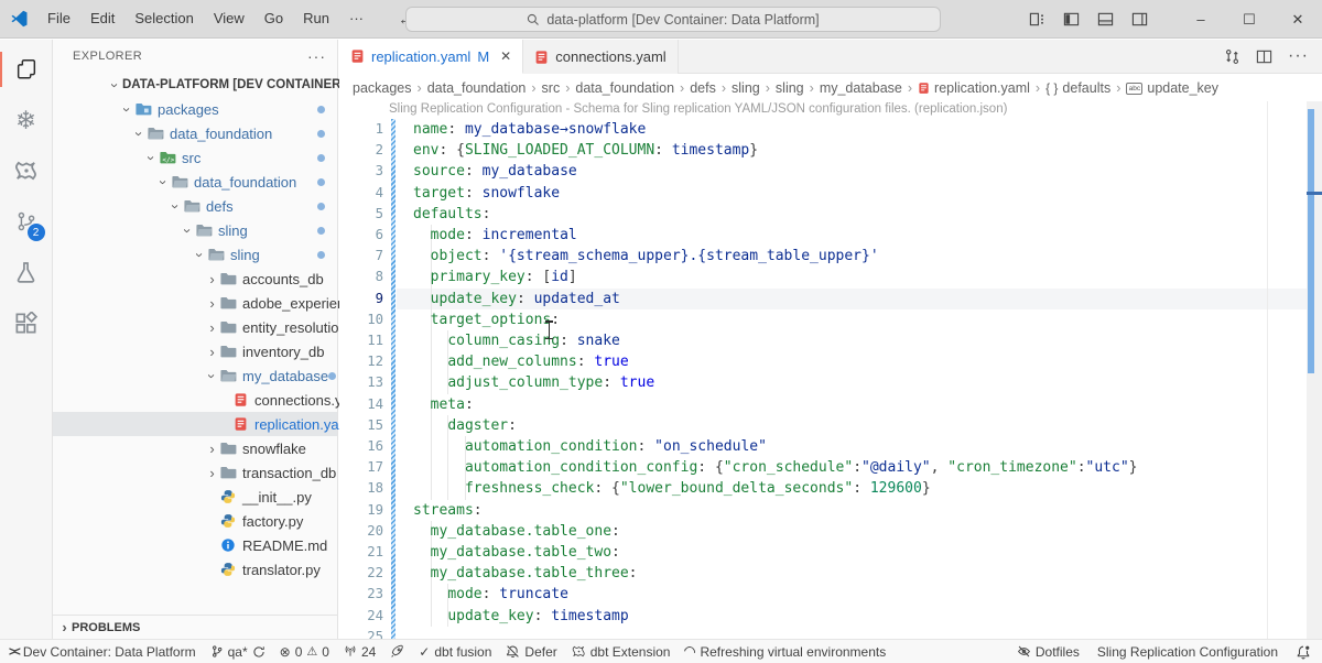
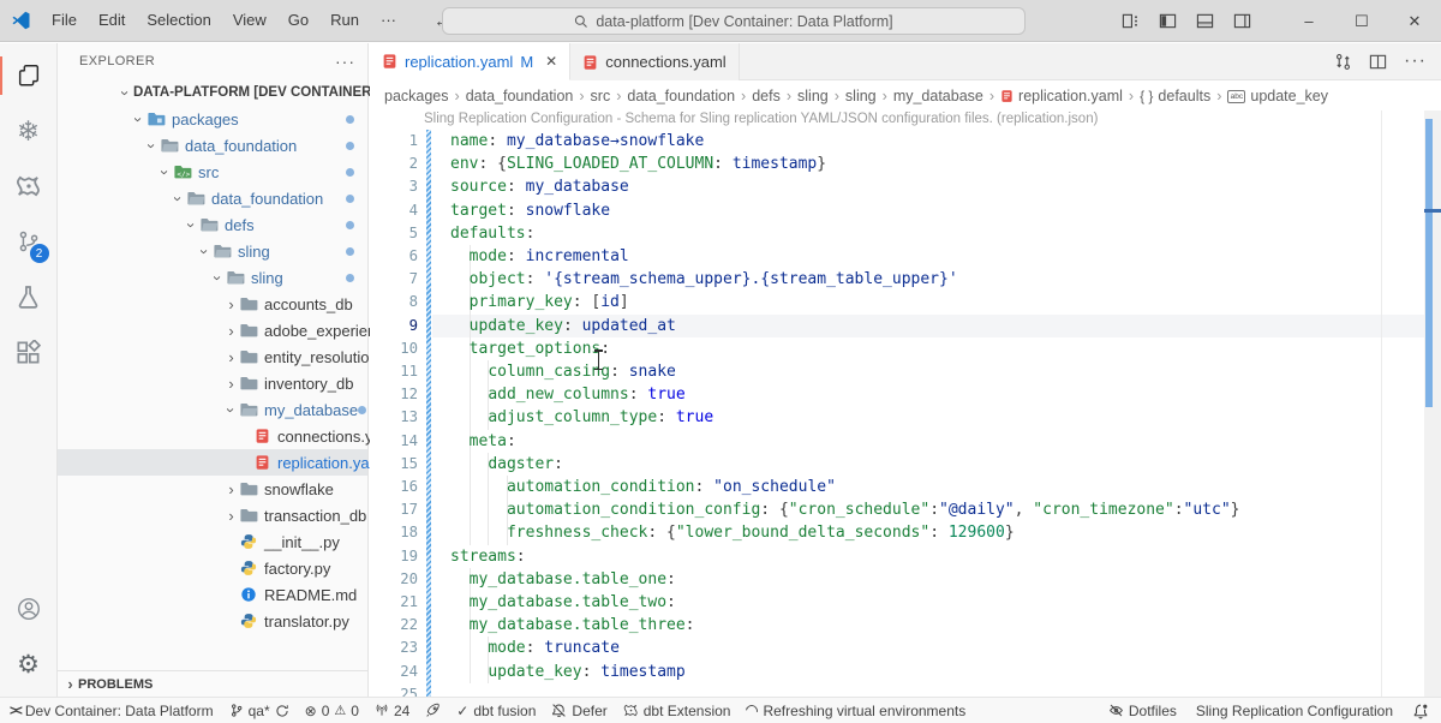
  File Edit Selection View Go Run
  ···
  data-platform [Dev Container: Data Platform]
  –
  ☐
  ✕
  ❄
  2
+ ⚙
  EXPLORER
  ···
  DATA-PLATFORM [DEV CONTAINER
  packages
  data_foundation
  src
  data_foundation
  defs
  sling
  sling
  ›
  accounts_db
  ›
  adobe_experie
  ›
  entity_resolutio
  ›
  inventory_db
  my_database
  connections.
  replication.ya
  ›
  snowflake
  ›
  transaction_db
  __init__.py
  factory.py
  README.md
  translator.py
  ›
  PROBLEMS
  replication.yaml
  M
  ✕
  connections.yaml
  ···
  packages
  ›
  data_foundation
  ›
  src
  ›
  data_foundation
  ›
  defs
  ›
  sling
  ›
  sling
  ›
  my_database
  ›
  replication.yaml
  ›
  { }
  defaults
  ›
  update_key
  Sling Replication Configuration - Schema for Sling replication YAML/JSON configuration files. (replication.json)
  1
  2
  3
  4
  5
  6
  7
  8
  9
  10
  11
  12
  13
  14
  15
  16
  17
  18
  19
  20
  21
  22
  23
  24
  25
  name: my_database→snowflake
  env: {SLING_LOADED_AT_COLUMN: timestamp}
  source: my_database
  target: snowflake
  defaults:
  mode: incremental
  object: '{stream_schema_upper}.{stream_table_upper}'
  primary_key: [id]
  update_key: updated_at
  target_option :
  column_casing: snake
  add_new_columns: true
  adjust_column_type: true
  meta:
  dagster:
  automation_condition: "on_schedule"
  automation_condition_config: {"cron_schedule":"@daily", "cron_timezone":"utc"}
  freshness_check: {"lower_bound_delta_seconds": 129600}
  streams:
  my_database.table_one:
  my_database.table_two:
  my_database.table_three:
  mode: truncate
  update_key: timestamp
  ><
  Dev Container: Data Platform
  qa*
  ⊗
  0
  ⚠
  0
  24
  ✓
  dbt fusion
  Defer
  dbt Extension
  Refreshing virtual environments
  Dotfiles
  Sling Replication Configuration
